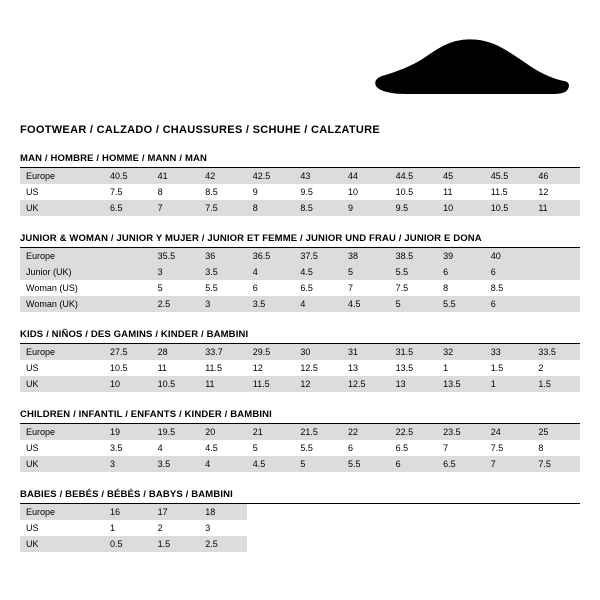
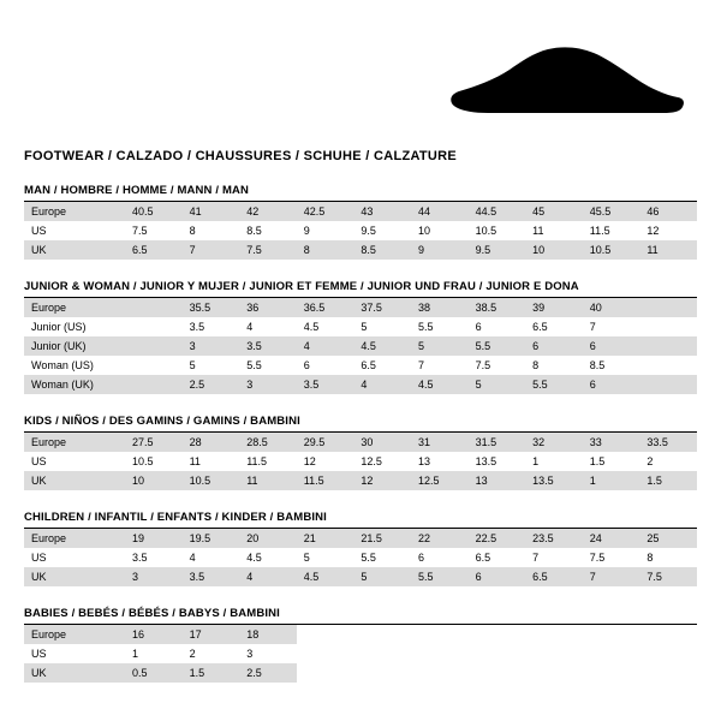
  FOOTWEAR / CALZADO / CHAUSSURES / SCHUHE / CALZATURE
  MAN / HOMBRE / HOMME / MANN / MAN
  Europe	40.5	41	42	42.5	43	44	44.5	45	45.5	46
  US	7.5	8	8.5	9	9.5	10	10.5	11	11.5	12
  UK	6.5	7	7.5	8	8.5	9	9.5	10	10.5	11
  JUNIOR & WOMAN / JUNIOR Y MUJER / JUNIOR ET FEMME / JUNIOR UND FRAU / JUNIOR E DONA
  Europe		35.5	36	36.5	37.5	38	38.5	39	40
+ Junior (US)		3.5	4	4.5	5	5.5	6	6.5	7
  Junior (UK)		3	3.5	4	4.5	5	5.5	6	6
  Woman (US)		5	5.5	6	6.5	7	7.5	8	8.5
  Woman (UK)		2.5	3	3.5	4	4.5	5	5.5	6
- KIDS / NIÑOS / DES GAMINS / KINDER / BAMBINI
+ KIDS / NIÑOS / DES GAMINS / GAMINS / BAMBINI
- Europe	27.5	28	33.7	29.5	30	31	31.5	32	33	33.5
+ Europe	27.5	28	28.5	29.5	30	31	31.5	32	33	33.5
  US	10.5	11	11.5	12	12.5	13	13.5	1	1.5	2
  UK	10	10.5	11	11.5	12	12.5	13	13.5	1	1.5
  CHILDREN / INFANTIL / ENFANTS / KINDER / BAMBINI
  Europe	19	19.5	20	21	21.5	22	22.5	23.5	24	25
  US	3.5	4	4.5	5	5.5	6	6.5	7	7.5	8
  UK	3	3.5	4	4.5	5	5.5	6	6.5	7	7.5
  BABIES / BEBÉS / BÉBÉS / BABYS / BAMBINI
  Europe	16	17	18
  US	1	2	3
  UK	0.5	1.5	2.5
